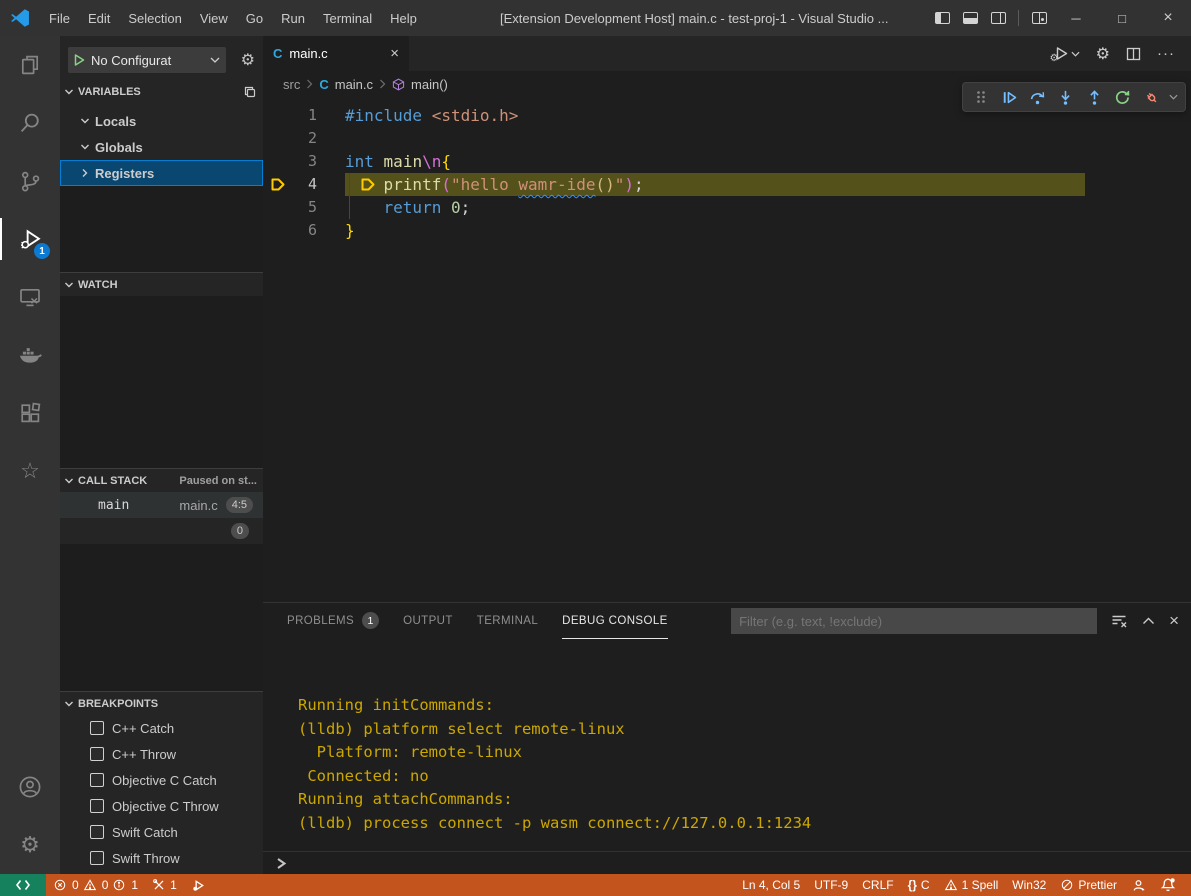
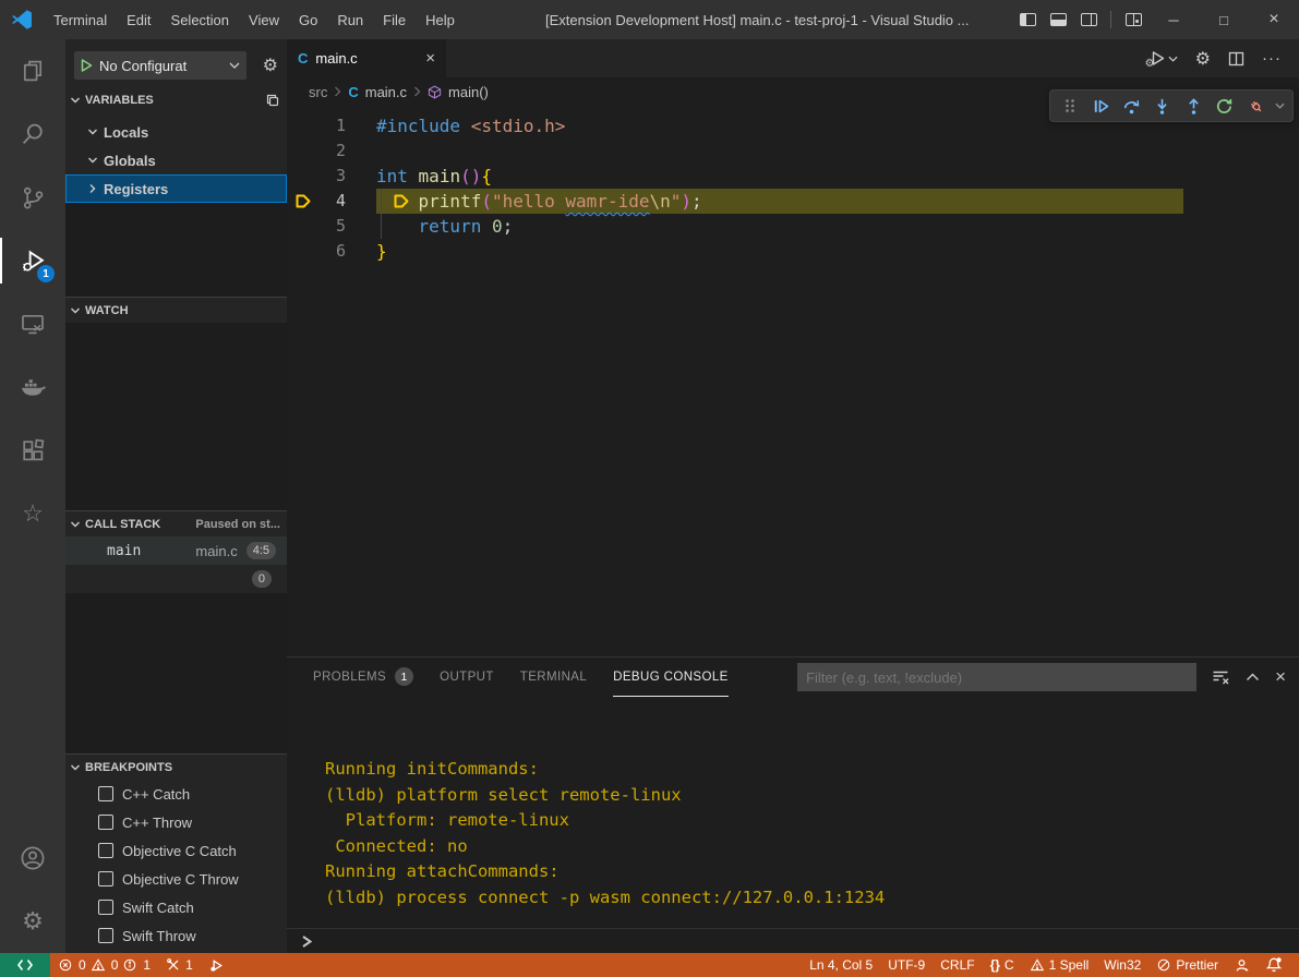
- File
+ Terminal
  Edit
  Selection
  View
  Go
  Run
- Terminal
+ File
  Help
  [Extension Development Host] main.c - test-proj-1 - Visual Studio ...
  ─
  □
  ×
  1
  ☆
  ⚙
  No Configurat
  ⚙
  VARIABLES
  Locals
  Globals
  Registers
  WATCH
  CALL STACK
  Paused on st...
  main
  main.c
  4:5
  0
  BREAKPOINTS
  C++ Catch
  C++ Throw
  Objective C Catch
  Objective C Throw
  Swift Catch
  Swift Throw
  C
  main.c
  ×
  ⚙
  ⚙
  ···
  src
  C
  main.c
  main()
  1
  #include <stdio.h>
  2
  3
- int main\n{
+ int main(){
  4
- printf("hello wamr-ide()");
+ printf("hello wamr-ide\n");
  5
  return 0;
  6
  }
  PROBLEMS
  1
  OUTPUT
  TERMINAL
  DEBUG CONSOLE
  Filter (e.g. text, !exclude)
  ×
  Running initCommands:
  (lldb) platform select remote-linux
  Platform: remote-linux
  Connected: no
  Running attachCommands:
  (lldb) process connect -p wasm connect://127.0.0.1:1234
  0
  0
  1
  1
  Ln 4, Col 5
  UTF-9
  CRLF
  {}
  C
  1 Spell
  Win32
  Prettier
